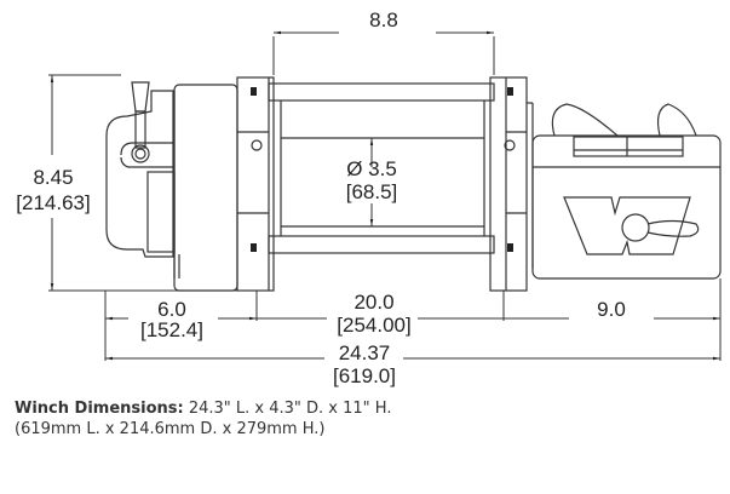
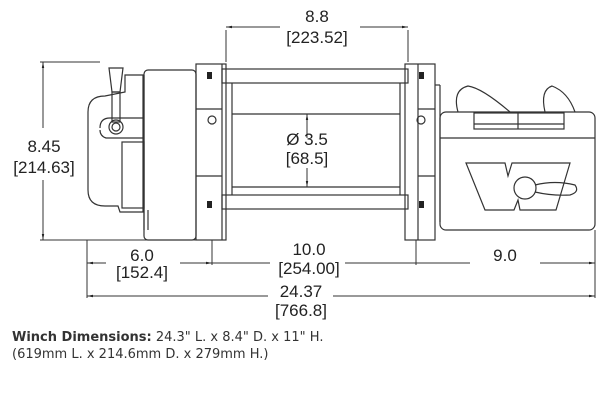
  8.8
+ [223.52]
  8.45
  [214.63]
  Ø 3.5
  [68.5]
  6.0
  [152.4]
- 20.0
+ 10.0
  [254.00]
  9.0
  24.37
- [619.0]
+ [766.8]
- Winch Dimensions: 24.3" L. x 4.3" D. x 11" H.
+ Winch Dimensions: 24.3" L. x 8.4" D. x 11" H.
  (619mm L. x 214.6mm D. x 279mm H.)
